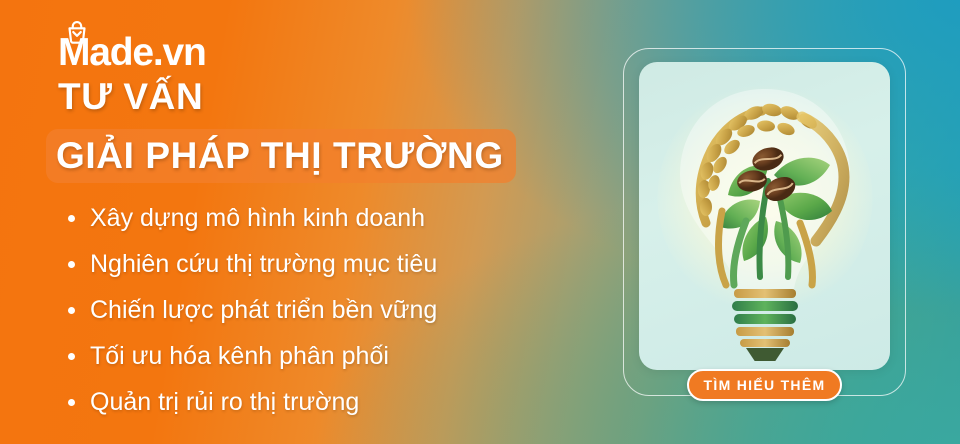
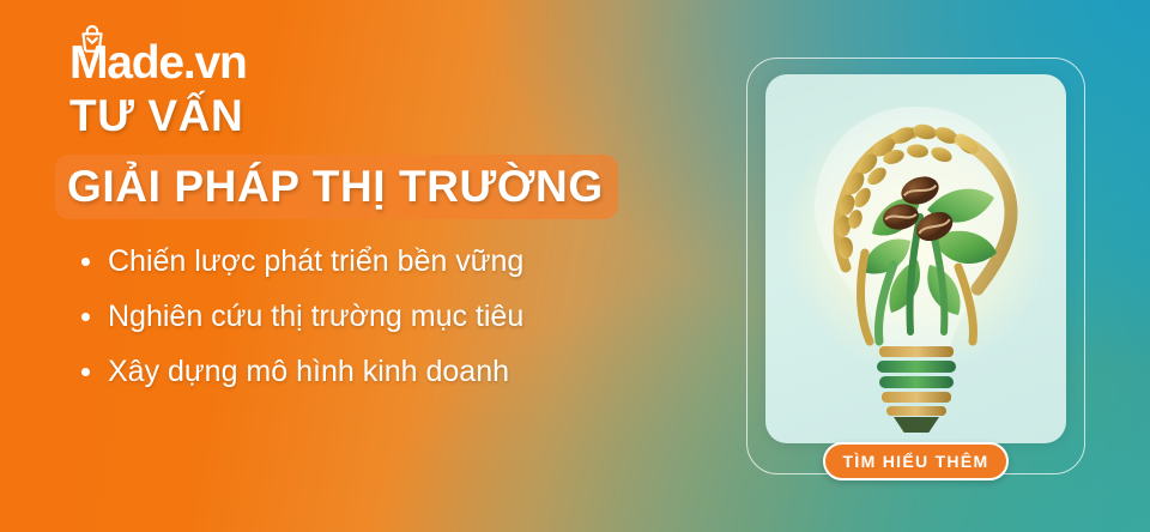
  Made.vn
  TƯ VẤN
  GIẢI PHÁP THỊ TRƯỜNG
- Xây dựng mô hình kinh doanh
+ Chiến lược phát triển bền vững
  Nghiên cứu thị trường mục tiêu
- Chiến lược phát triển bền vững
+ Xây dựng mô hình kinh doanh
- Tối ưu hóa kênh phân phối
- Quản trị rủi ro thị trường
  TÌM HIỂU THÊM
